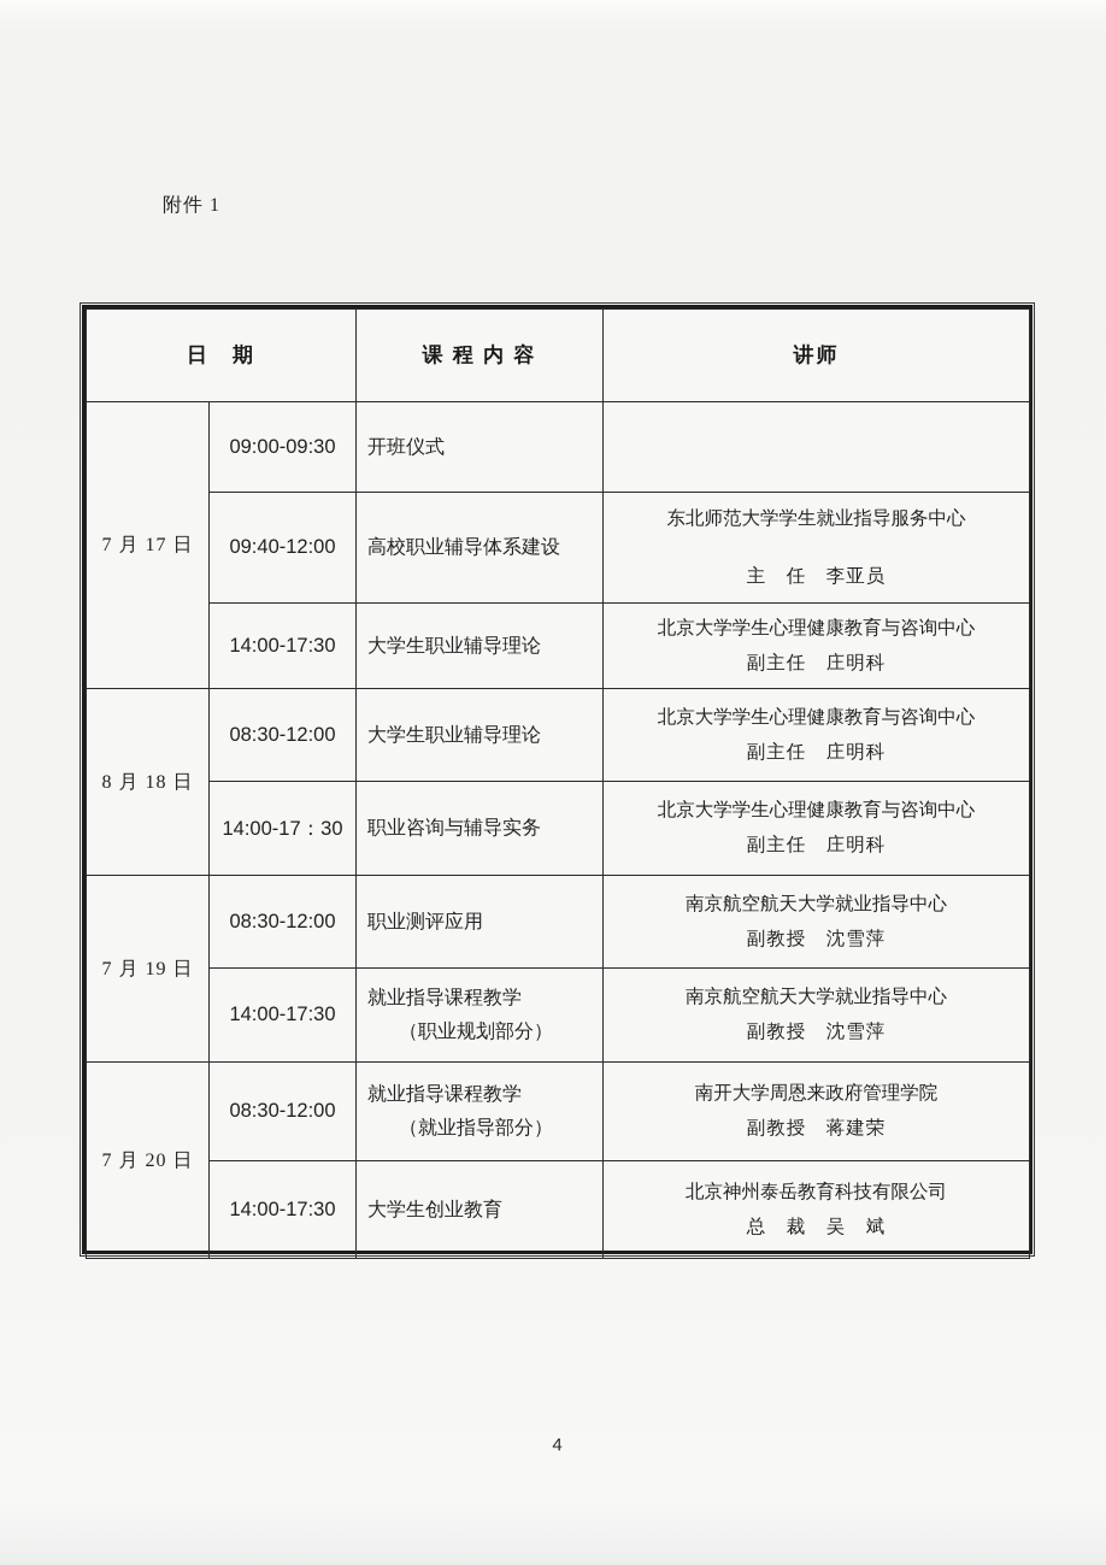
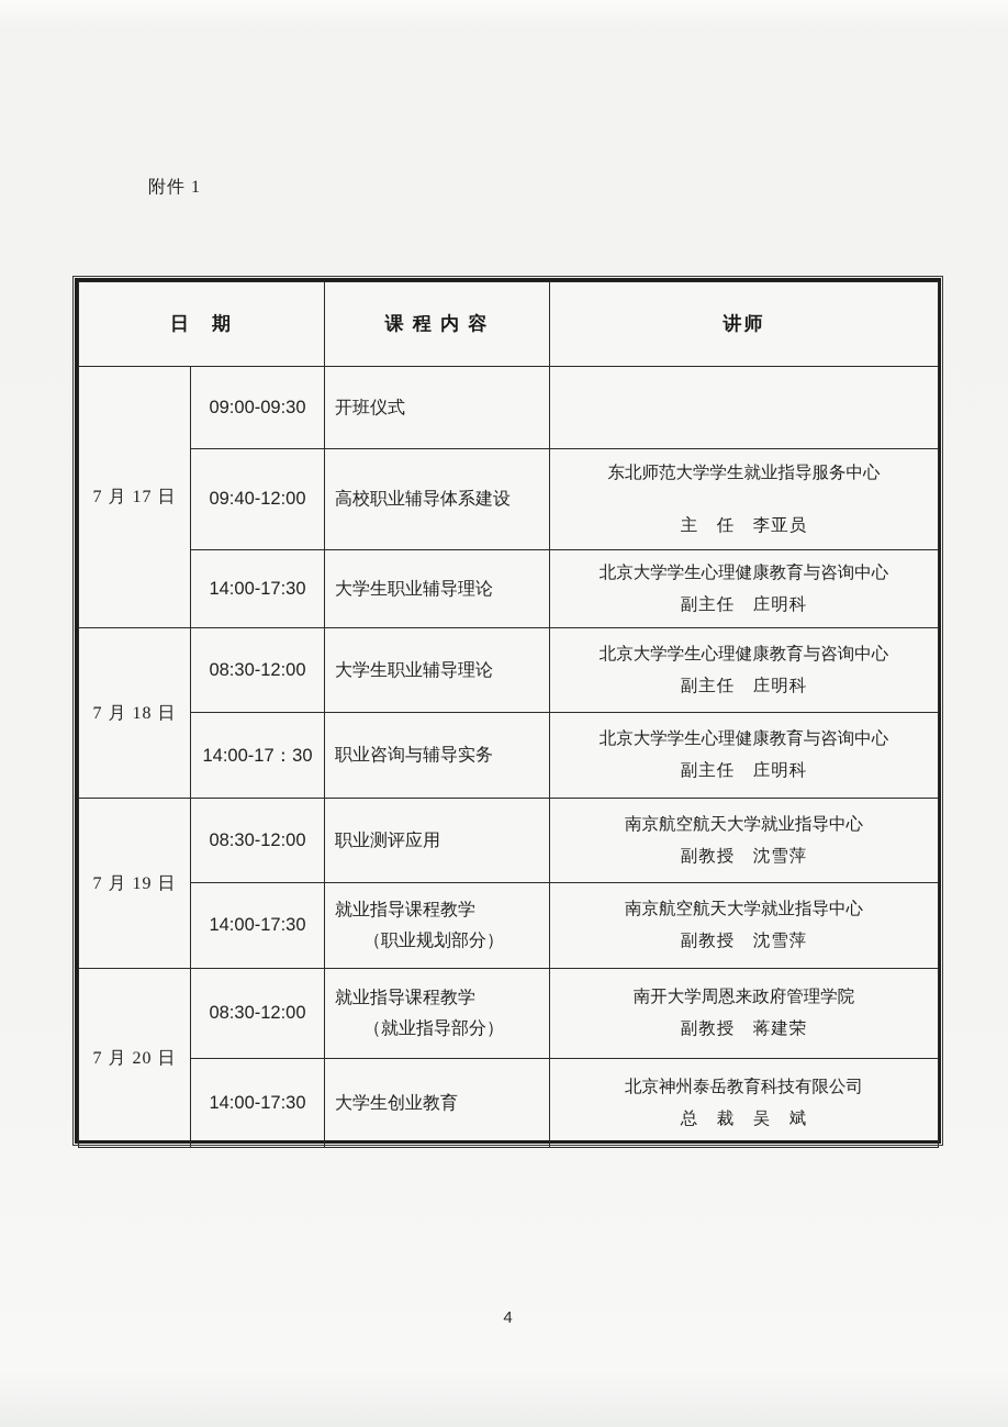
  附件 1
  日 期	课 程 内 容	讲师
  7 月 17 日	09:00-09:30	开班仪式
  09:40-12:00	高校职业辅导体系建设	东北师范大学学生就业指导服务中心 主 任 李亚员
  14:00-17:30	大学生职业辅导理论	北京大学学生心理健康教育与咨询中心 副主任 庄明科
- 8 月 18 日	08:30-12:00	大学生职业辅导理论	北京大学学生心理健康教育与咨询中心 副主任 庄明科
+ 7 月 18 日	08:30-12:00	大学生职业辅导理论	北京大学学生心理健康教育与咨询中心 副主任 庄明科
  14:00-17：30	职业咨询与辅导实务	北京大学学生心理健康教育与咨询中心 副主任 庄明科
  7 月 19 日	08:30-12:00	职业测评应用	南京航空航天大学就业指导中心 副教授 沈雪萍
  14:00-17:30	就业指导课程教学 （职业规划部分）	南京航空航天大学就业指导中心 副教授 沈雪萍
  7 月 20 日	08:30-12:00	就业指导课程教学 （就业指导部分）	南开大学周恩来政府管理学院 副教授 蒋建荣
  14:00-17:30	大学生创业教育	北京神州泰岳教育科技有限公司 总 裁 吴 斌
  4
